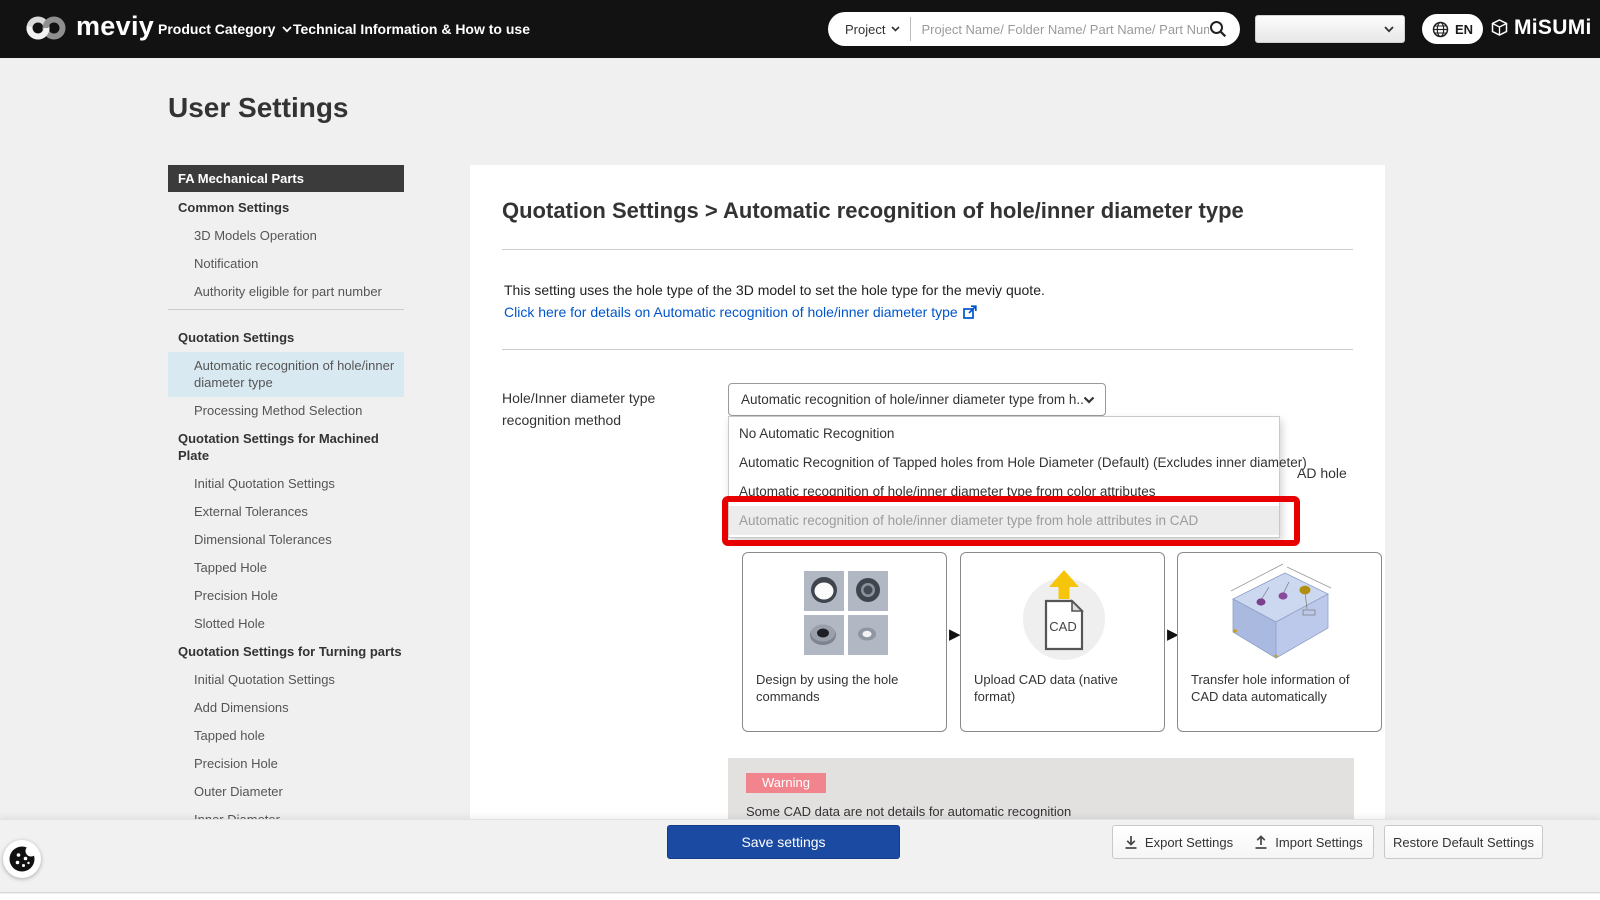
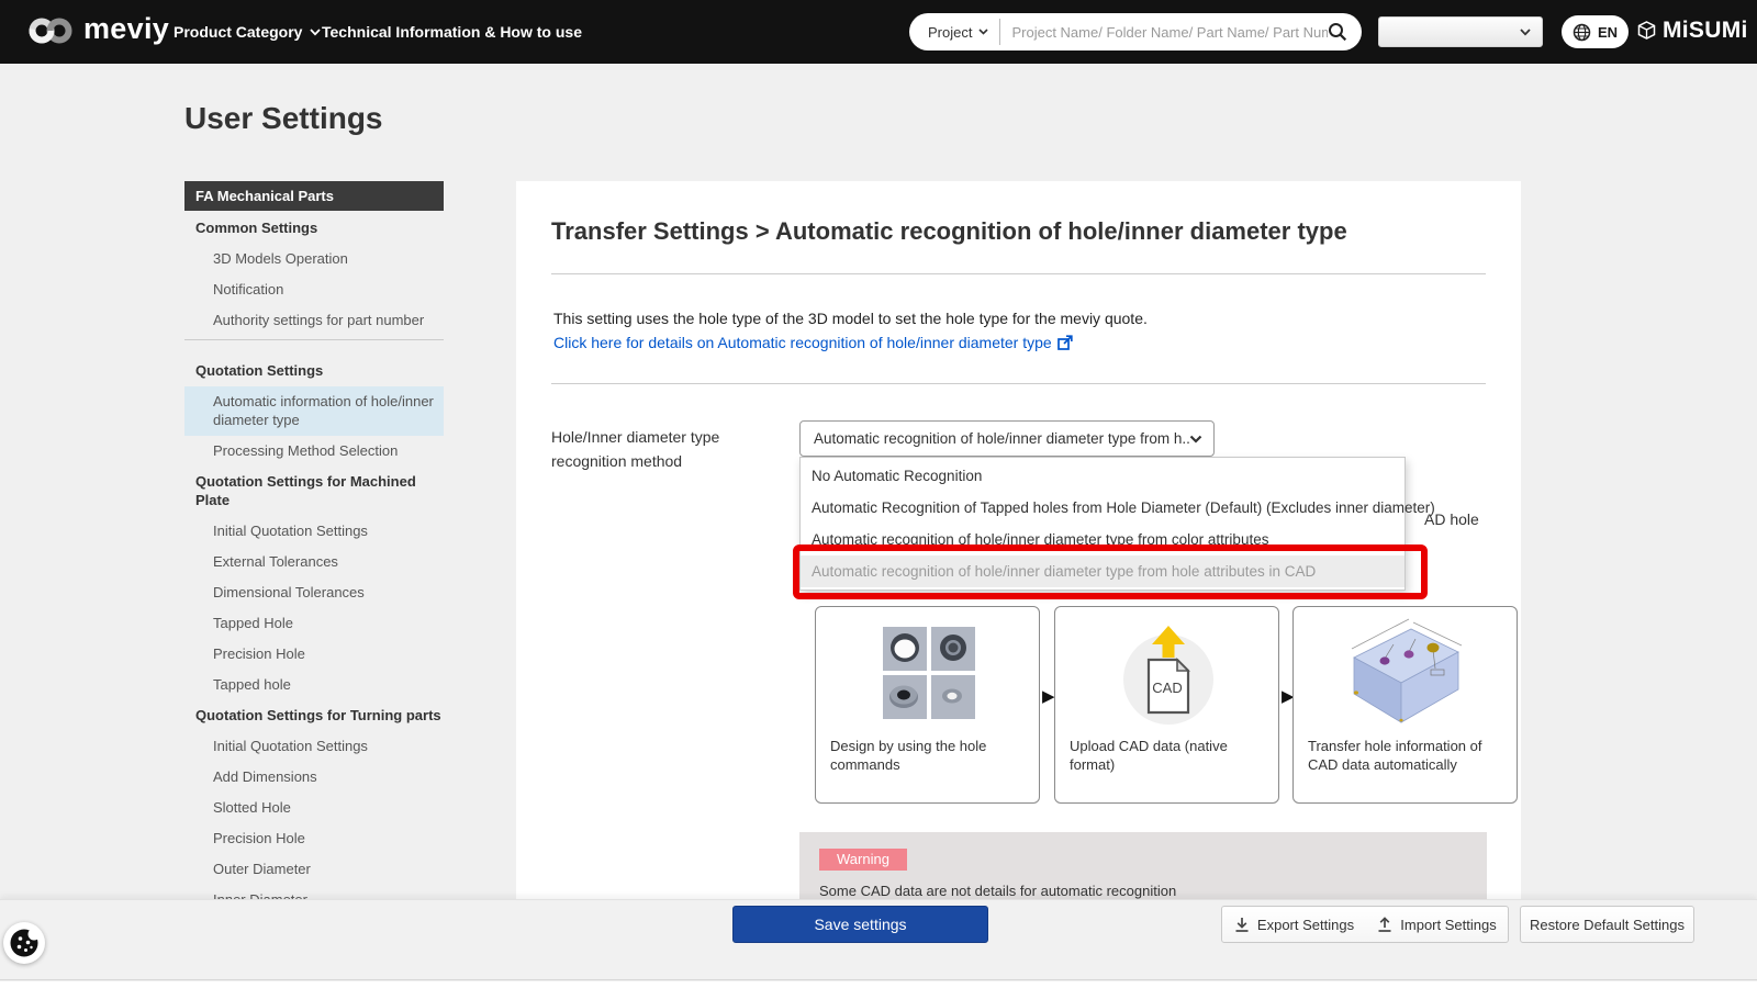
  meviy
  Product Category
  Technical Information & How to use
  Project
  Project Name/ Folder Name/ Part Name/ Part Num
  EN
  MiSUMi
  User Settings
  FA Mechanical Parts
  Common Settings
  3D Models Operation
  Notification
- Authority eligible for part number
+ Authority settings for part number
  Quotation Settings
- Automatic recognition of hole/inner diameter type
+ Automatic information of hole/inner diameter type
  Processing Method Selection
  Quotation Settings for Machined Plate
  Initial Quotation Settings
  External Tolerances
  Dimensional Tolerances
  Tapped Hole
  Precision Hole
- Slotted Hole
+ Tapped hole
  Quotation Settings for Turning parts
  Initial Quotation Settings
  Add Dimensions
- Tapped hole
+ Slotted Hole
  Precision Hole
  Outer Diameter
- Quotation Settings > Automatic recognition of hole/inner diameter type
+ Transfer Settings > Automatic recognition of hole/inner diameter type
  This setting uses the hole type of the 3D model to set the hole type for the meviy quote.
  Click here for details on Automatic recognition of hole/inner diameter type
  Hole/Inner diameter type recognition method
  AD hole
  Automatic recognition of hole/inner diameter type from h..
  No Automatic Recognition
  Automatic Recognition of Tapped holes from Hole Diameter (Default) (Excludes inner diameter)
  Automatic recognition of hole/inner diameter type from color attributes
  Automatic recognition of hole/inner diameter type from hole attributes in CAD
  Design by using the hole commands
  ▶
  CAD
  Upload CAD data (native format)
  ▶
  Transfer hole information of CAD data automatically
  Warning
  Some CAD data are not details for automatic recognition
  Save settings
  Export Settings
  Import Settings
  Restore Default Settings
